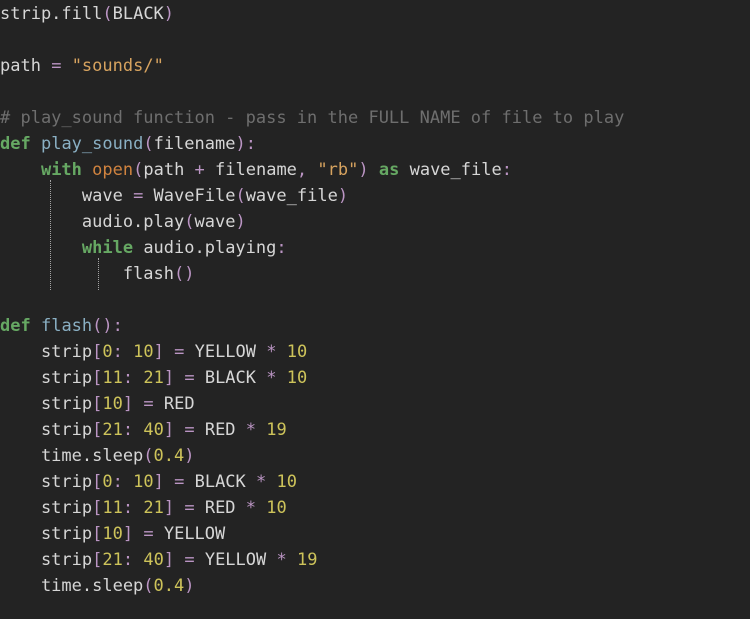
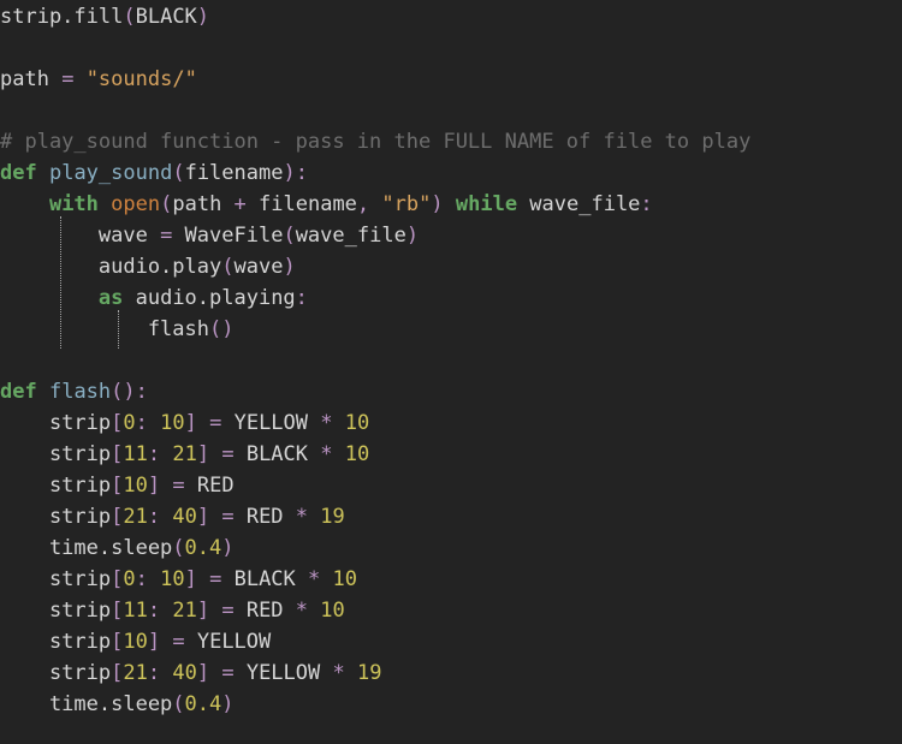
  strip.fill(BLACK)
  path = "sounds/"
  # play_sound function - pass in the FULL NAME of file to play
  def play_sound(filename):
- with open(path + filename, "rb") as wave_file:
+ with open(path + filename, "rb") while wave_file:
  wave = WaveFile(wave_file)
  audio.play(wave)
- while audio.playing:
+ as audio.playing:
  flash()
  def flash():
  strip[0: 10] = YELLOW * 10
  strip[11: 21] = BLACK * 10
  strip[10] = RED
  strip[21: 40] = RED * 19
  time.sleep(0.4)
  strip[0: 10] = BLACK * 10
  strip[11: 21] = RED * 10
  strip[10] = YELLOW
  strip[21: 40] = YELLOW * 19
  time.sleep(0.4)
